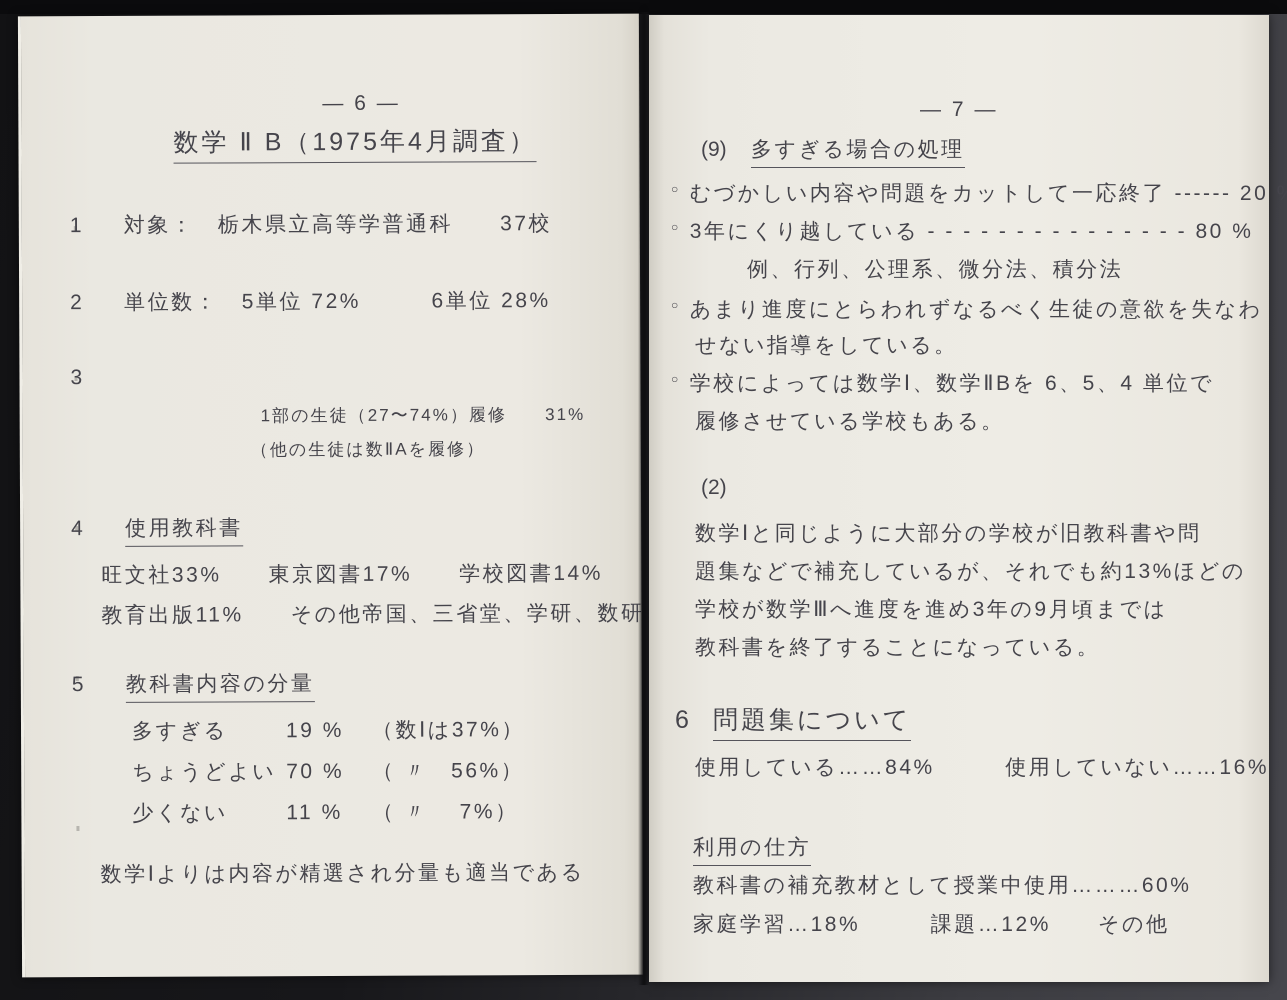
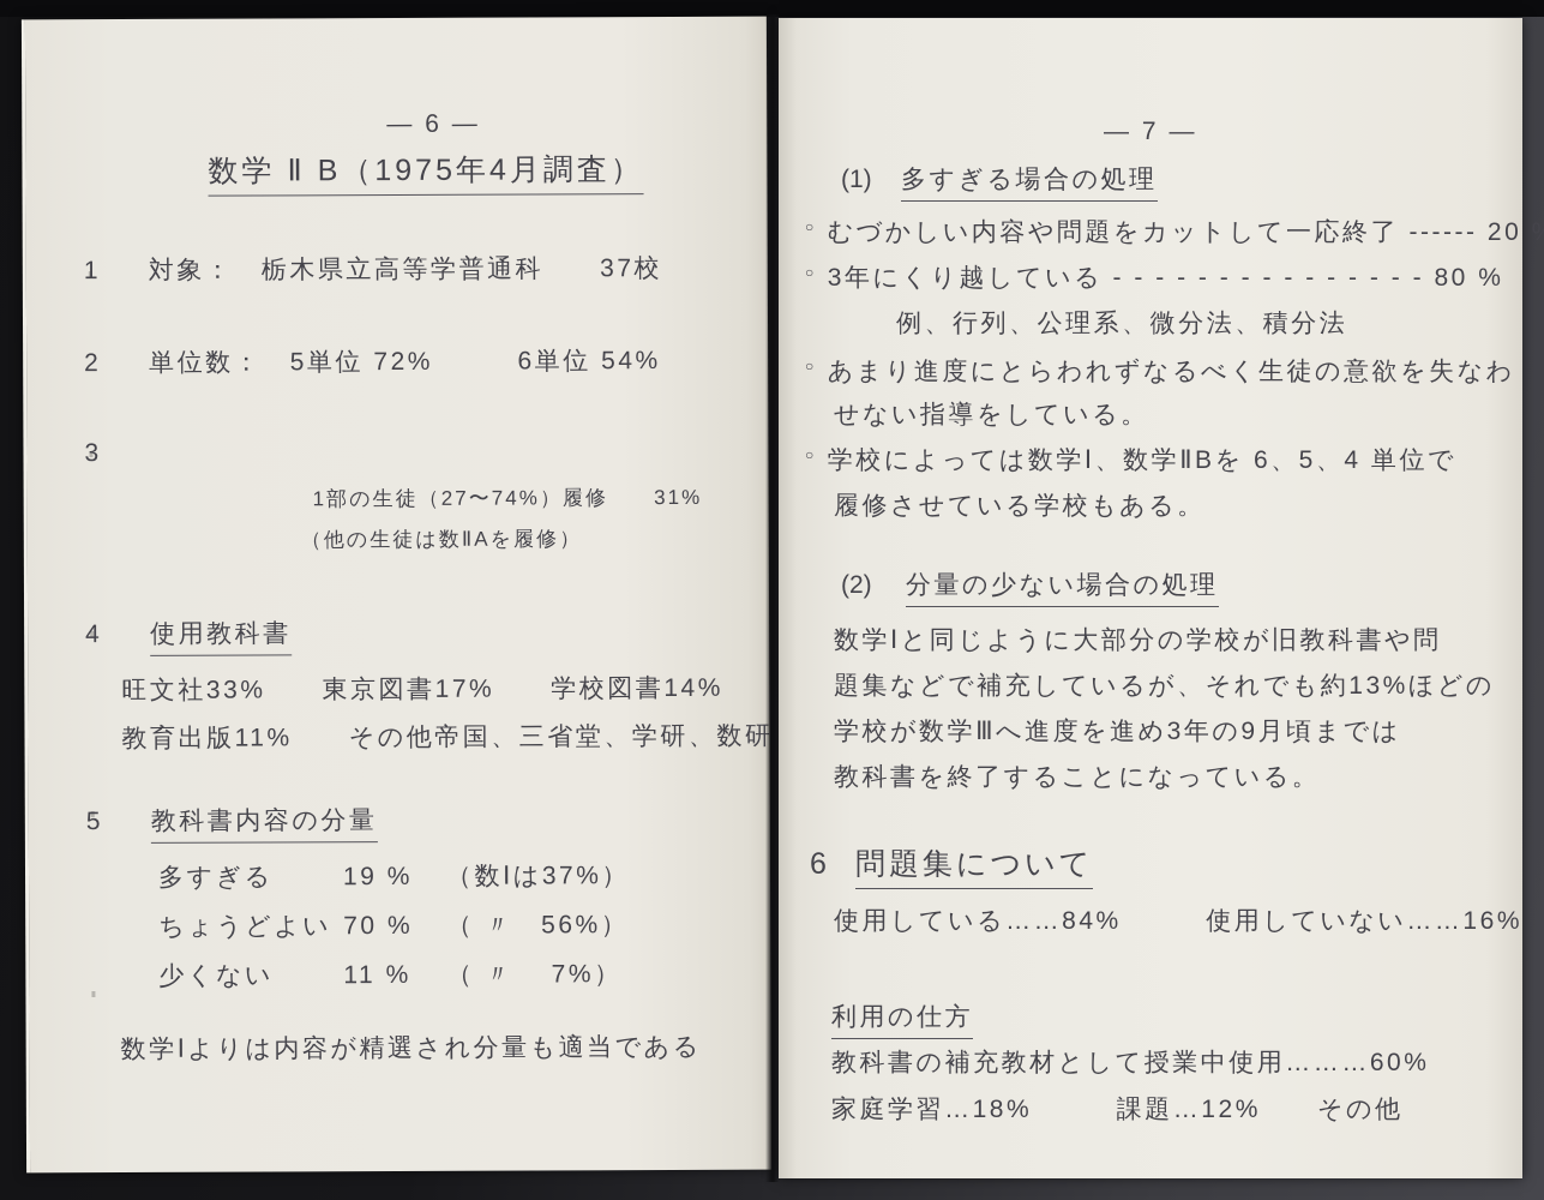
  — 6 —
  数学 Ⅱ B（1975年4月調査）
  1
  対象： 栃木県立高等学普通科 37校
  2
- 単位数： 5単位 72% 6単位 28%
+ 単位数： 5単位 72% 6単位 54%
  3
  1部の生徒（27〜74%）履修 31%
  （他の生徒は数ⅡAを履修）
  4
  使用教科書
  旺文社33% 東京図書17% 学校図書14%
  教育出版11% その他帝国、三省堂、学研、数研
  5
  教科書内容の分量
  多すぎる
  19 %
  （数Ⅰは37%）
  ちょうどよい
  70 %
  （ 〃 56%）
  少くない
  11 %
  （ 〃 7%）
  数学Ⅰよりは内容が精選され分量も適当である
  — 7 —
- (9)
+ (1)
  多すぎる場合の処理
  ○ むづかしい内容や問題をカットして一応終了 ------ 20
  ○ 3年にくり越している - - - - - - - - - - - - - - - 80 %
  例、行列、公理系、微分法、積分法
  ○ あまり進度にとらわれずなるべく生徒の意欲を失なわ
  せない指導をしている。
  ○ 学校によっては数学Ⅰ、数学ⅡBを 6、5、4 単位で
  履修させている学校もある。
  (2)
+ 分量の少ない場合の処理
  数学Ⅰと同じように大部分の学校が旧教科書や問
  題集などで補充しているが、それでも約13%ほどの
  学校が数学Ⅲへ進度を進め3年の9月頃までは
  教科書を終了することになっている。
  6
  問題集について
  使用している……84% 使用していない……16%
  利用の仕方
  教科書の補充教材として授業中使用………60%
  家庭学習…18% 課題…12% その他
